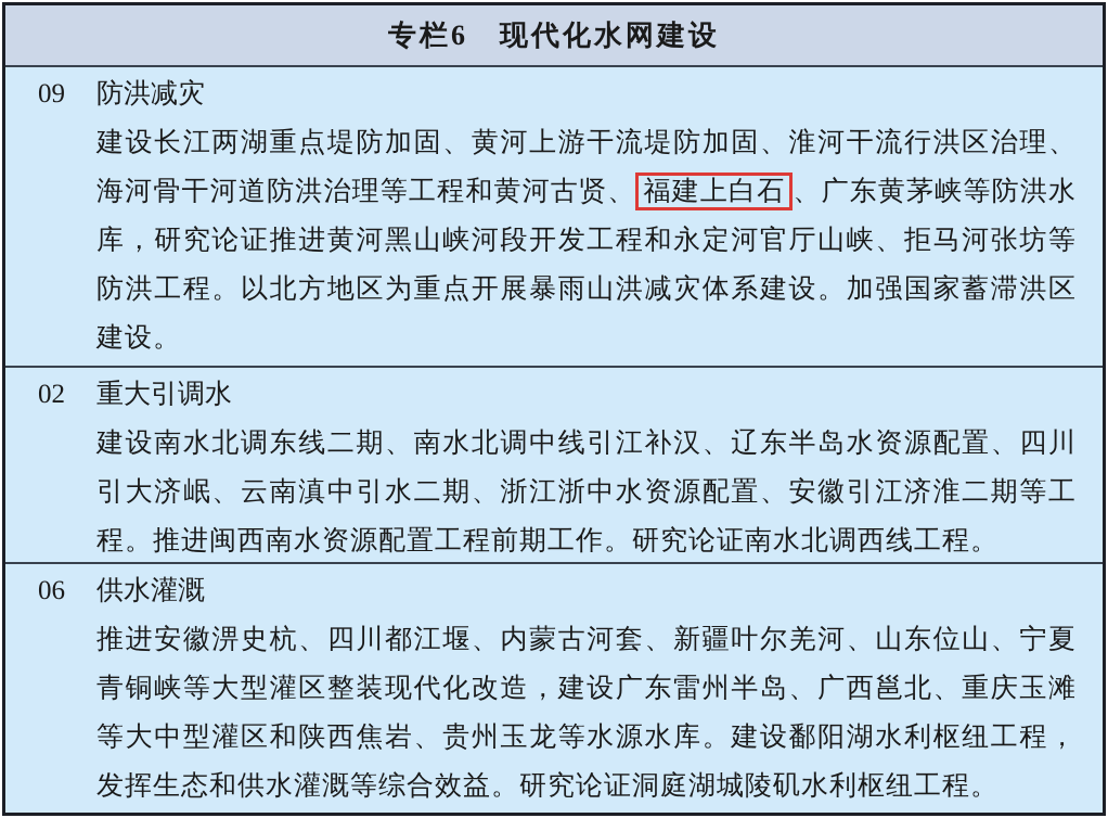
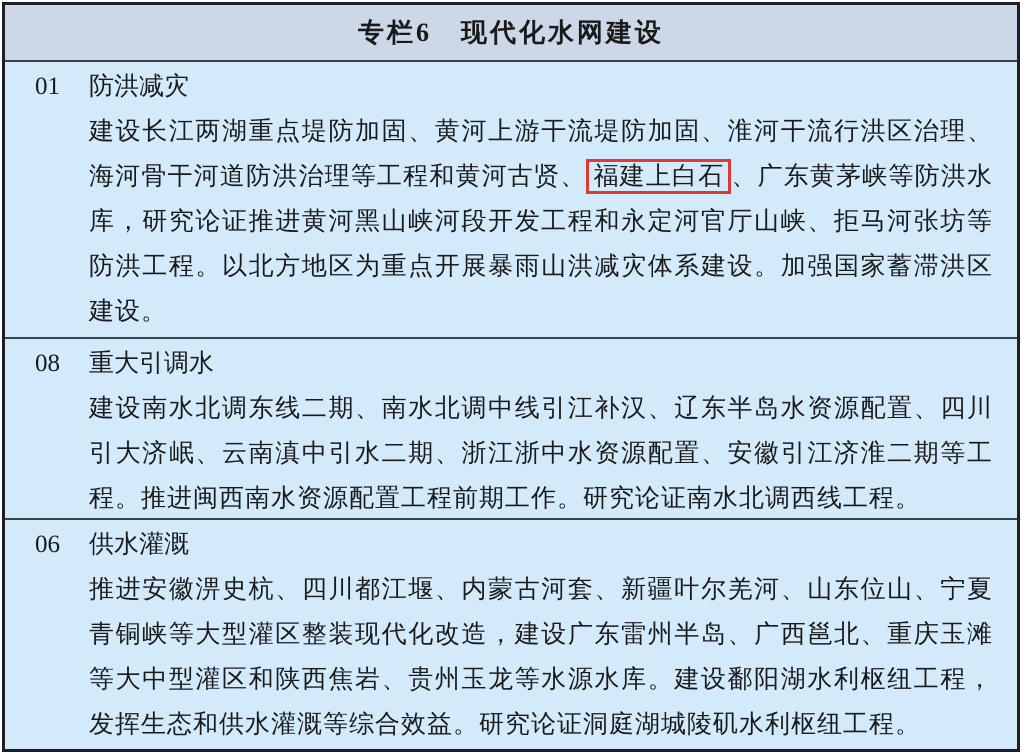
  专栏6 现代化水网建设
- 09 防洪减灾
+ 01 防洪减灾
  建设长江两湖重点堤防加固、黄河上游干流堤防加固、淮河干流行洪区治理、海河骨干河道防洪治理等工程和黄河古贤、 福建上白石 、广东黄茅峡等防洪水库，研究论证推进黄河黑山峡河段开发工程和永定河官厅山峡、拒马河张坊等防洪工程。以北方地区为重点开展暴雨山洪减灾体系建设。加强国家蓄滞洪区建设。
- 02 重大引调水
+ 08 重大引调水
  建设南水北调东线二期、南水北调中线引江补汉、辽东半岛水资源配置、四川引大济岷、云南滇中引水二期、浙江浙中水资源配置、安徽引江济淮二期等工程。推进闽西南水资源配置工程前期工作。研究论证南水北调西线工程。
  06 供水灌溉
  推进安徽淠史杭、四川都江堰、内蒙古河套、新疆叶尔羌河、山东位山、宁夏青铜峡等大型灌区整装现代化改造，建设广东雷州半岛、广西邕北、重庆玉滩等大中型灌区和陕西焦岩、贵州玉龙等水源水库。建设鄱阳湖水利枢纽工程，发挥生态和供水灌溉等综合效益。研究论证洞庭湖城陵矶水利枢纽工程。
